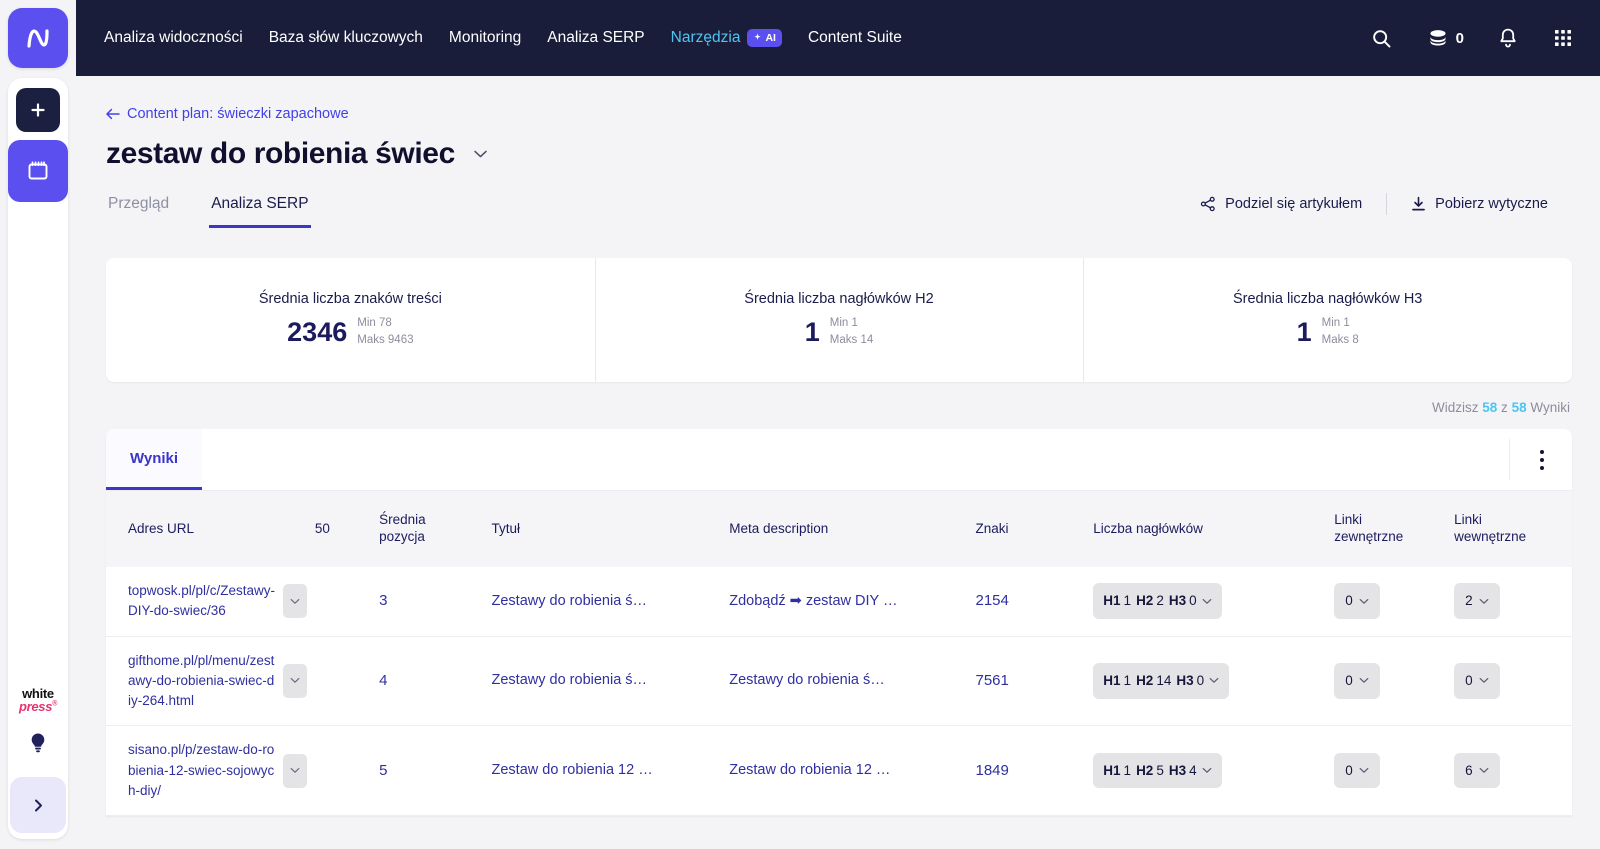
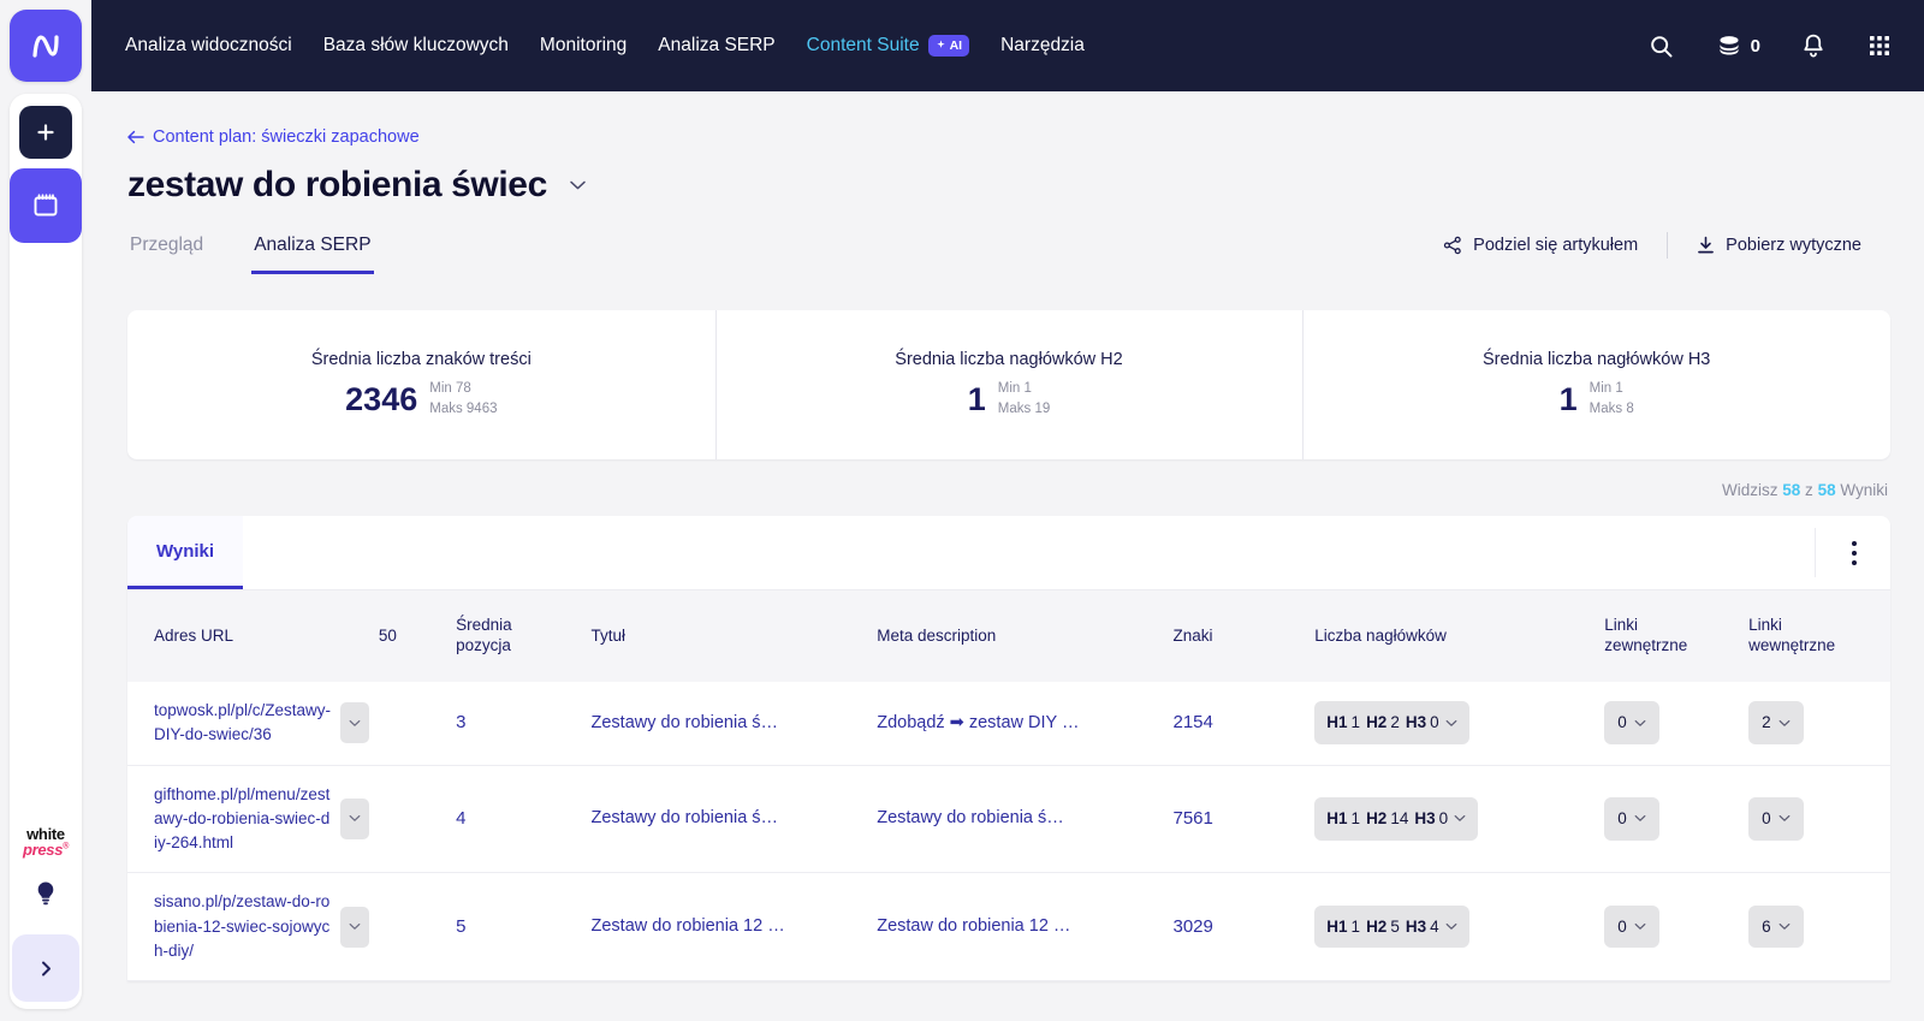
  white
  press
  Analiza widoczności
  Baza słów kluczowych
  Monitoring
  Analiza SERP
- Narzędzia
+ Content Suite
  AI
- Content Suite
+ Narzędzia
  0
  Content plan: świeczki zapachowe
  zestaw do robienia świec
  Przegląd
  Analiza SERP
  Podziel się artykułem
  Pobierz wytyczne
  Średnia liczba znaków treści
  2346
  Min 78
  Maks 9463
  Średnia liczba nagłówków H2
  1
  Min 1
- Maks 14
+ Maks 19
  Średnia liczba nagłówków H3
  1
  Min 1
  Maks 8
  Widzisz 58 z 58 Wyniki
  Wyniki
  Adres URL	50	Średnia pozycja	Tytuł	Meta description	Znaki	Liczba nagłówków	Linki zewnętrzne	Linki wewnętrzne
  topwosk.pl/pl/c/Zestawy-DIY-do-swiec/36		3	Zestawy do robienia ś…	Zdobądź ➡ zestaw DIY …	2154	H1 1 H2 2 H3 0	0	2
  gifthome.pl/pl/menu/zestawy-do-robienia-swiec-diy-264.html		4	Zestawy do robienia ś…	Zestawy do robienia ś…	7561	H1 1 H2 14 H3 0	0	0
- sisano.pl/p/zestaw-do-robienia-12-swiec-sojowych-diy/		5	Zestaw do robienia 12 …	Zestaw do robienia 12 …	1849	H1 1 H2 5 H3 4	0	6
+ sisano.pl/p/zestaw-do-robienia-12-swiec-sojowych-diy/		5	Zestaw do robienia 12 …	Zestaw do robienia 12 …	3029	H1 1 H2 5 H3 4	0	6
